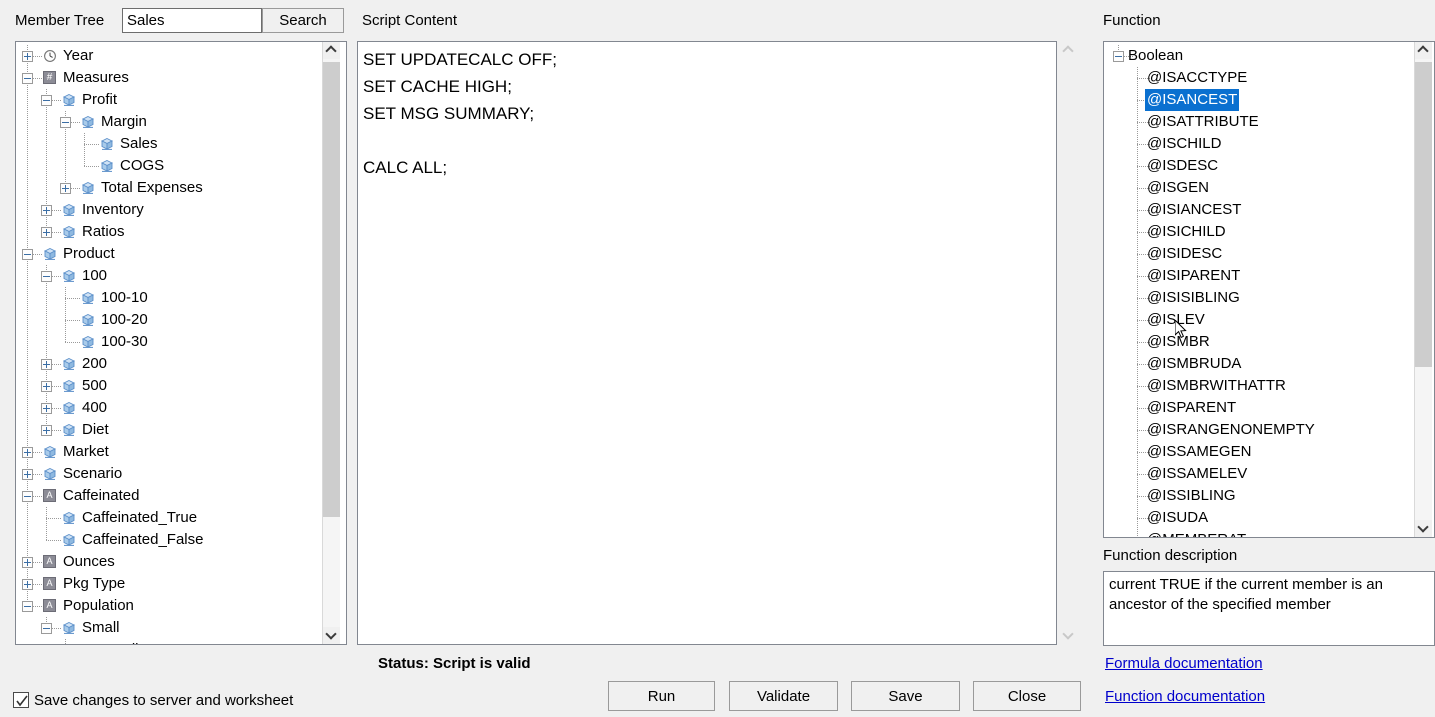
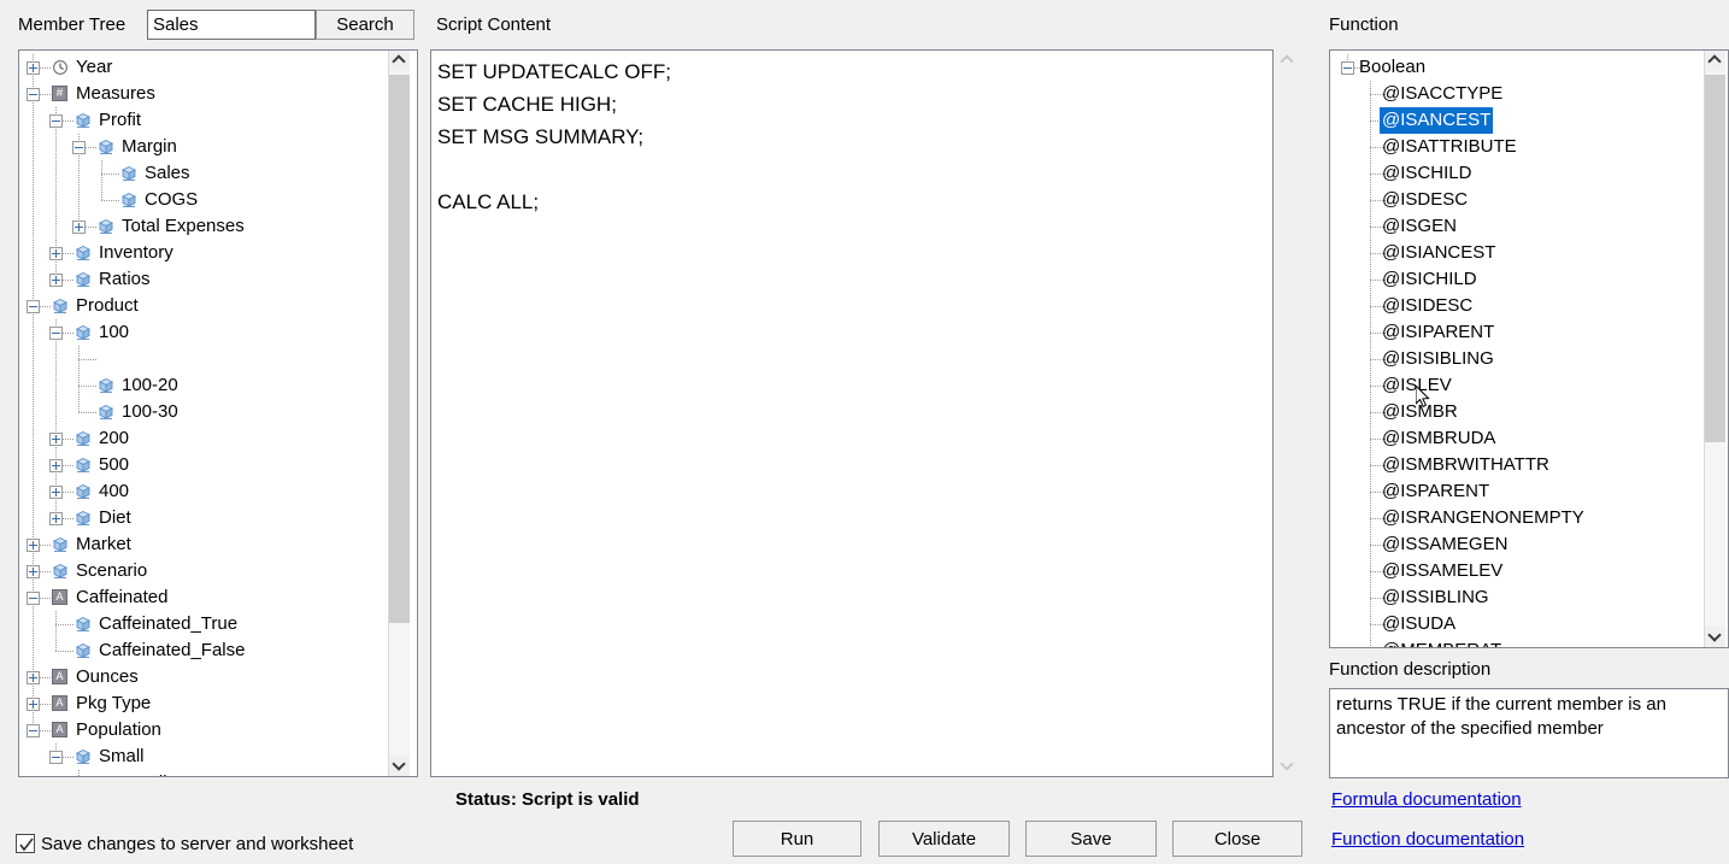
  Member Tree
  Sales
  Search
  Year
  #
  Measures
  Profit
  Margin
  Sales
  COGS
  Total Expenses
  Inventory
  Ratios
  Product
  100
- 100-10
  100-20
  100-30
  200
  500
  400
  Diet
  Market
  Scenario
  A
  Caffeinated
  Caffeinated_True
  Caffeinated_False
  A
  Ounces
  A
  Pkg Type
  A
  Population
  Small
  Script Content
  SET UPDATECALC OFF;
  SET CACHE HIGH;
  SET MSG SUMMARY;
  CALC ALL;
  Status: Script is valid
  Run
  Validate
  Save
  Close
  Save changes to server and worksheet
  Function
  Boolean
  @ISACCTYPE
  @ISANCEST
  @ISATTRIBUTE
  @ISCHILD
  @ISDESC
  @ISGEN
  @ISIANCEST
  @ISICHILD
  @ISIDESC
  @ISIPARENT
  @ISISIBLING
  @ISLEV
  @ISMBR
  @ISMBRUDA
  @ISMBRWITHATTR
  @ISPARENT
  @ISRANGENONEMPTY
  @ISSAMEGEN
  @ISSAMELEV
  @ISSIBLING
  @ISUDA
  Function description
- current TRUE if the current member is an ancestor of the specified member
+ returns TRUE if the current member is an ancestor of the specified member
  Formula documentation
  Function documentation
